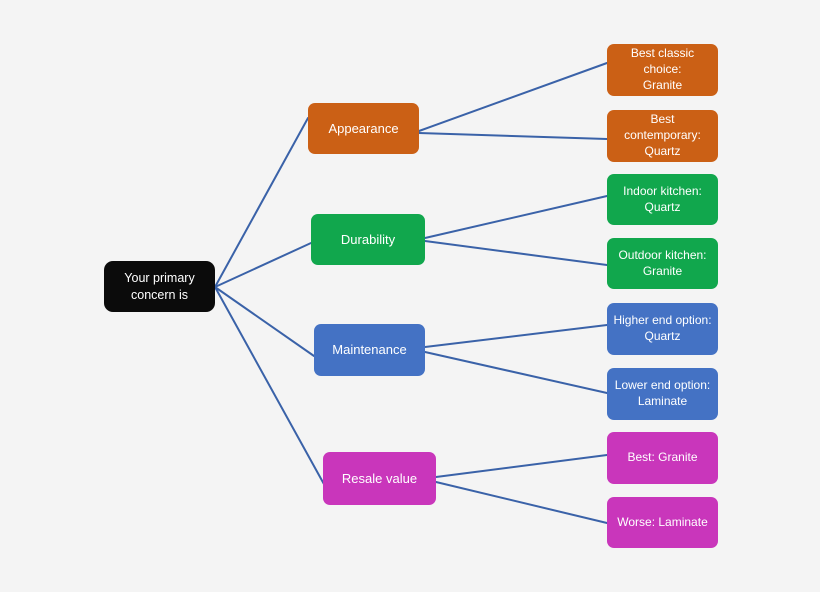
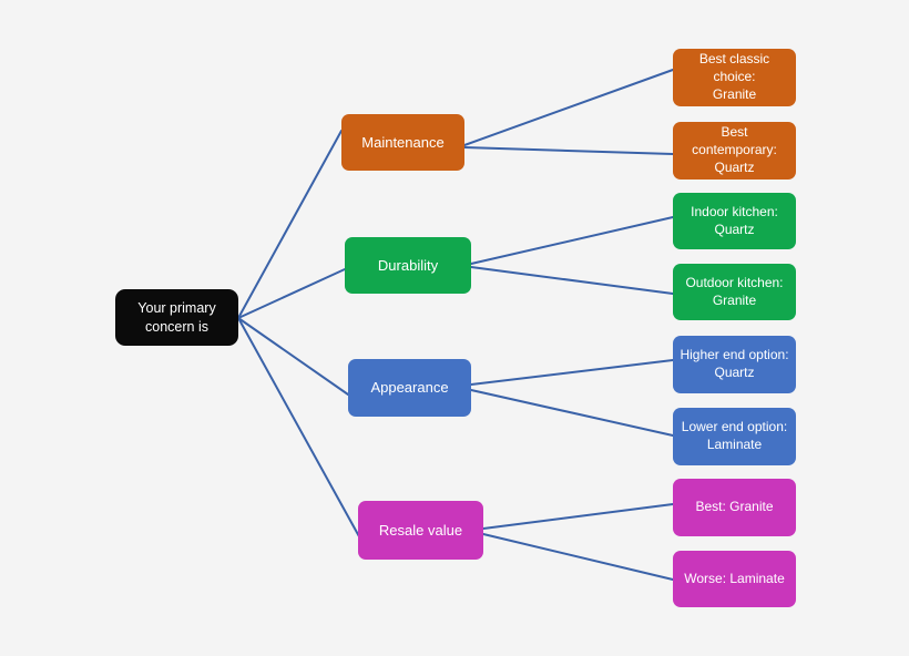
  Your primary
  concern is
- Appearance
+ Maintenance
  Best classic choice:
  Granite
  Best contemporary:
  Quartz
  Durability
- Maintenance
+ Appearance
  Resale value
  Indoor kitchen:
  Quartz
  Outdoor kitchen:
  Granite
  Higher end option:
  Quartz
  Lower end option:
  Laminate
  Best: Granite
  Worse: Laminate
